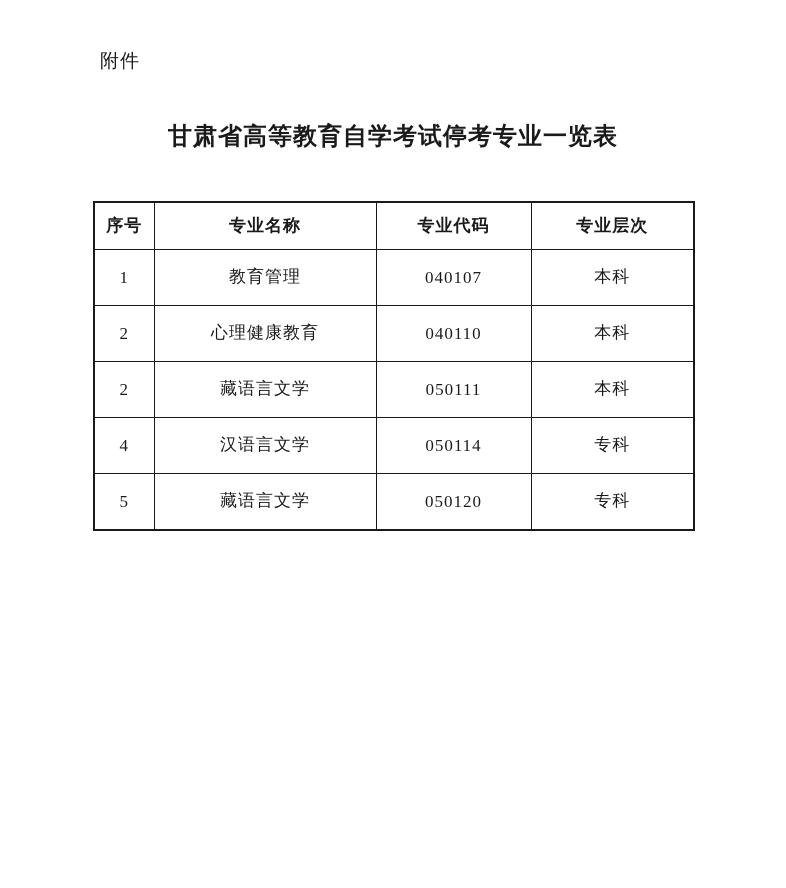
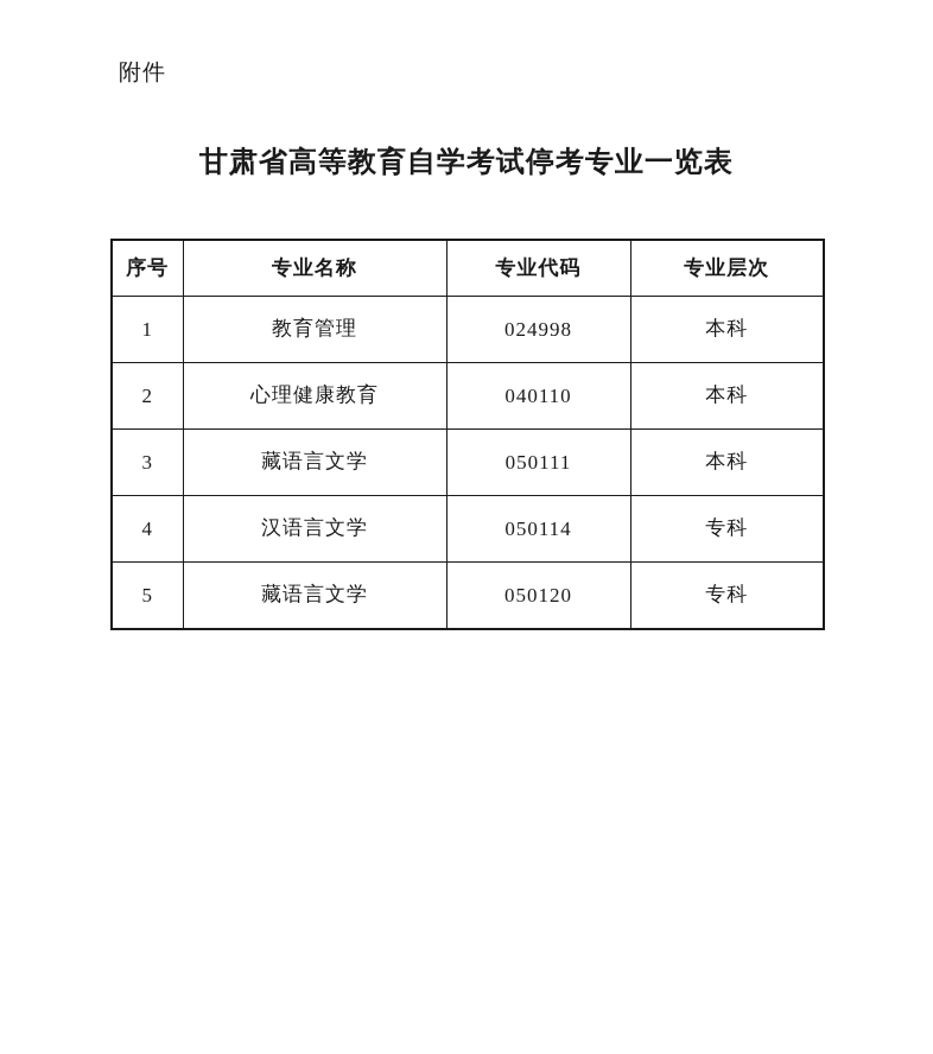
  附件
  甘肃省高等教育自学考试停考专业一览表
  序号	专业名称	专业代码	专业层次
- 1	教育管理	040107	本科
+ 1	教育管理	024998	本科
  2	心理健康教育	040110	本科
- 2	藏语言文学	050111	本科
+ 3	藏语言文学	050111	本科
  4	汉语言文学	050114	专科
  5	藏语言文学	050120	专科
